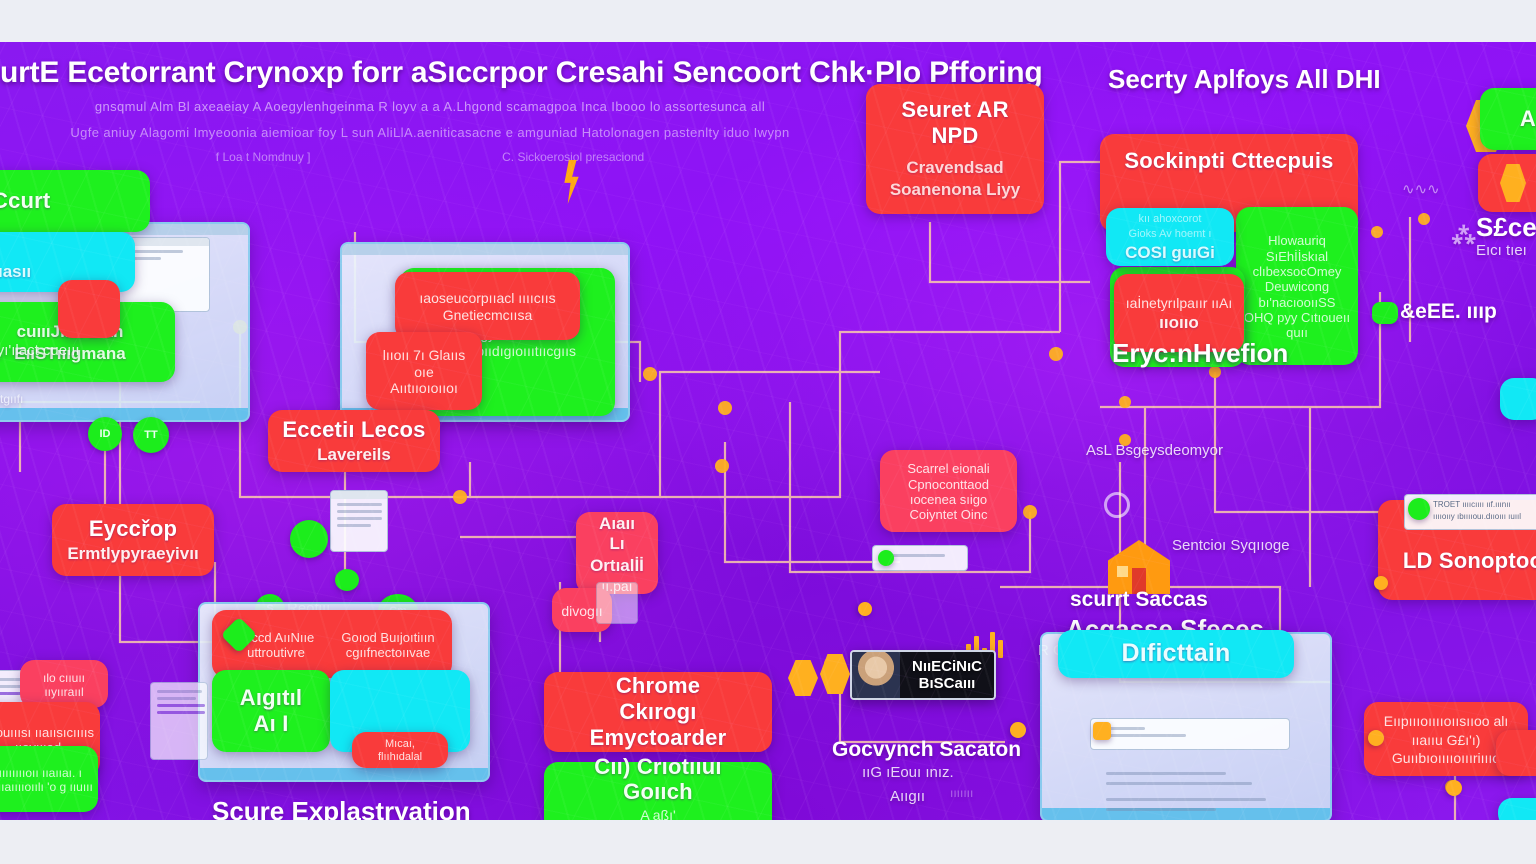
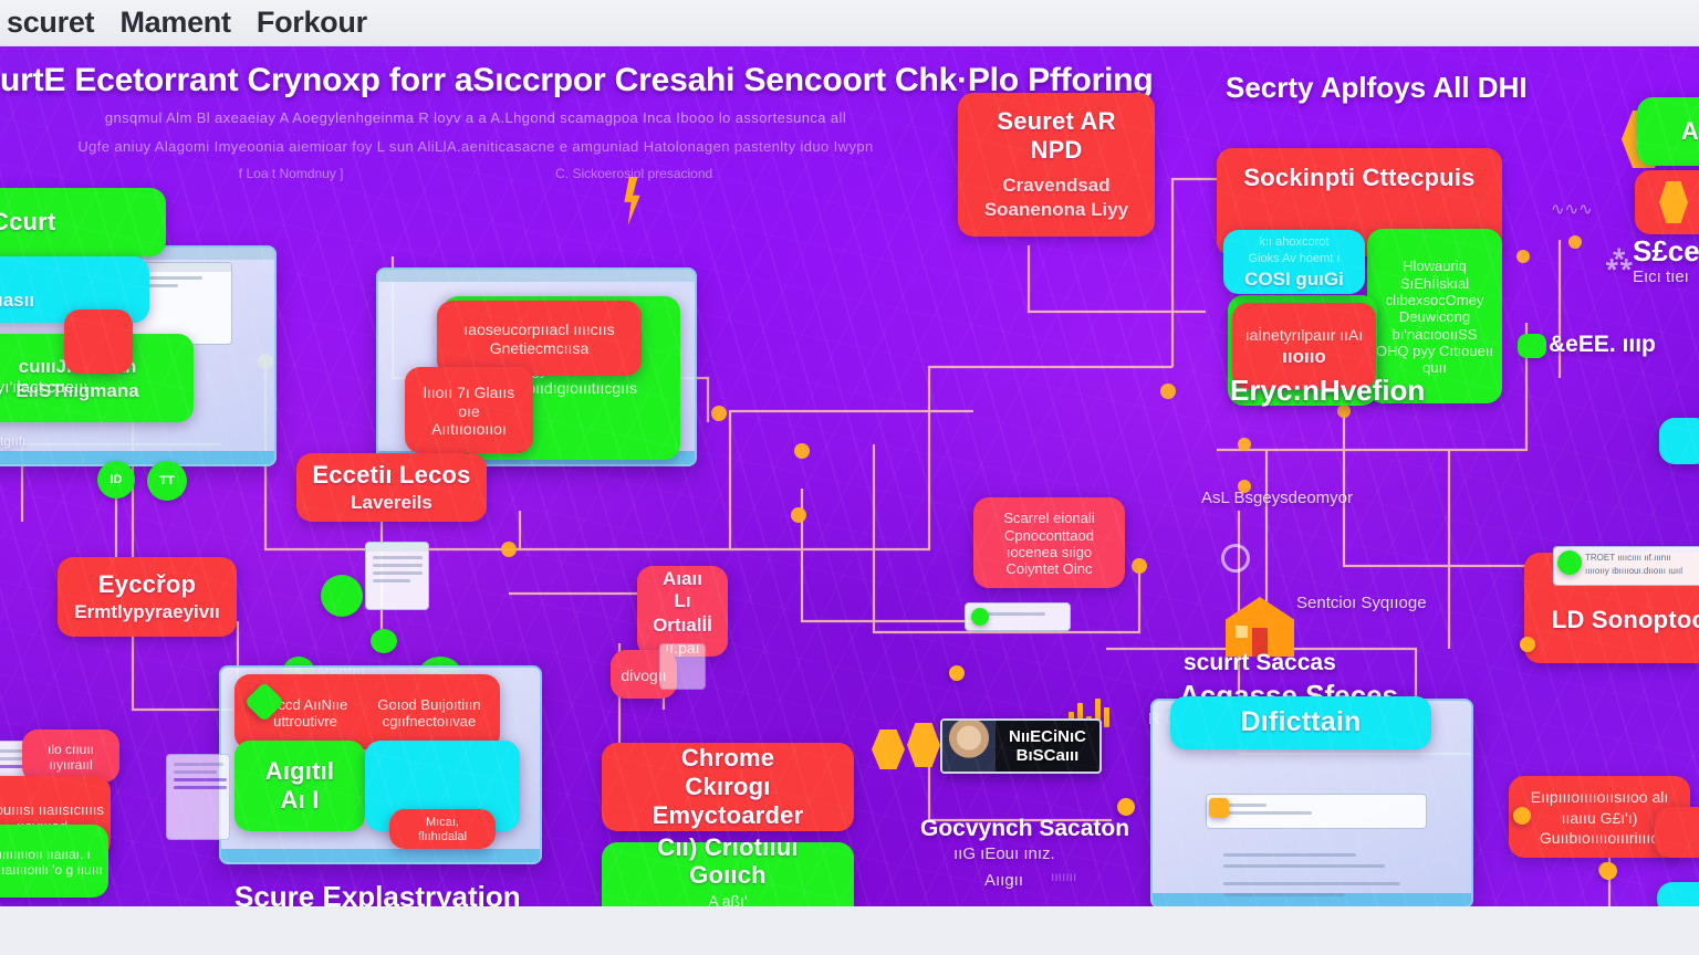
+ scuret Mament Forkour
